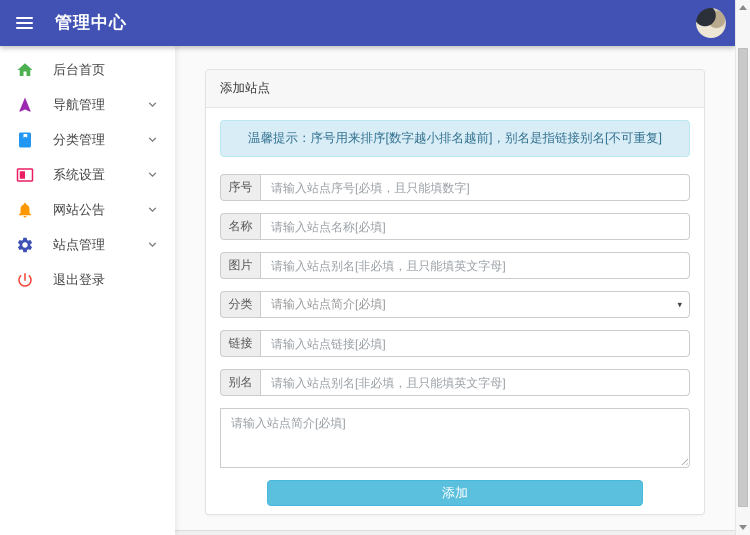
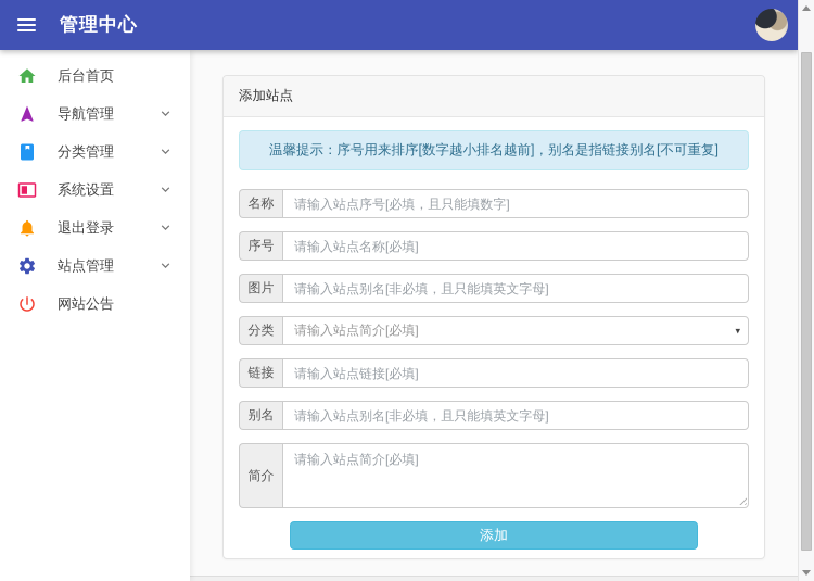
  管理中心
  后台首页
  导航管理
  分类管理
  系统设置
- 网站公告
+ 退出登录
  站点管理
- 退出登录
+ 网站公告
  添加站点
  温馨提示：序号用来排序[数字越小排名越前]，别名是指链接别名[不可重复]
- 序号
+ 名称
  请输入站点序号[必填，且只能填数字]
- 名称
+ 序号
  请输入站点名称[必填]
  图片
  请输入站点别名[非必填，且只能填英文字母]
  分类
  请输入站点简介[必填]
  ▾
  链接
  请输入站点链接[必填]
  别名
  请输入站点别名[非必填，且只能填英文字母]
+ 简介
  请输入站点简介[必填]
  添加
